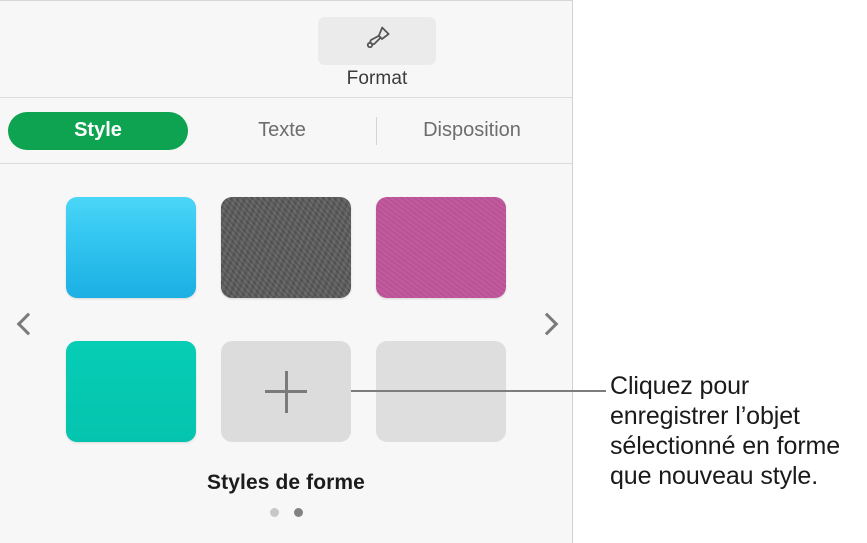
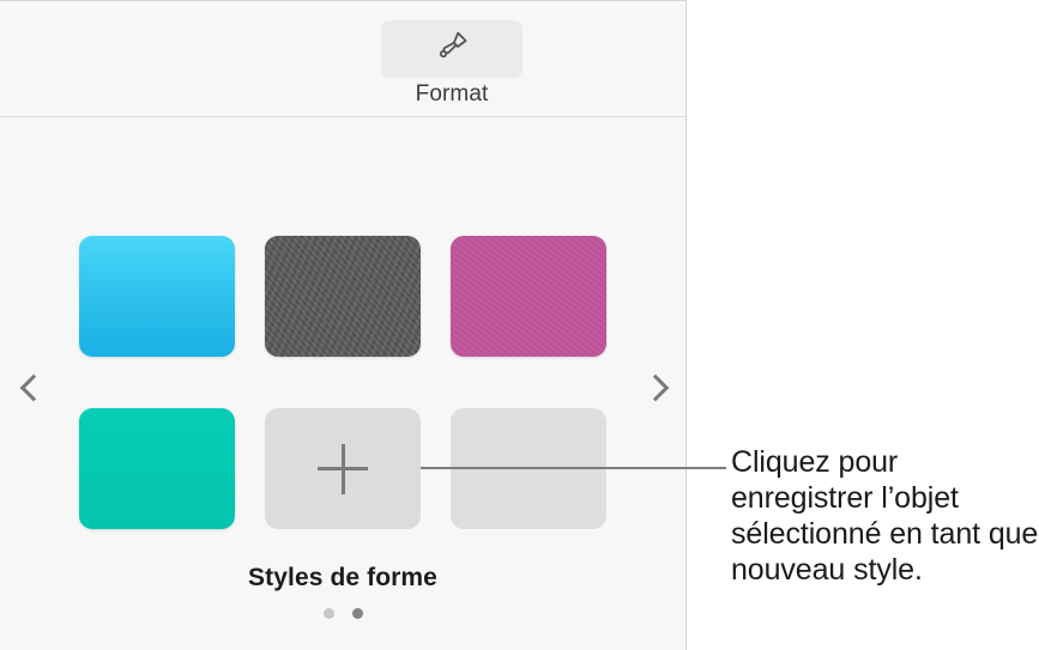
  Format
- Style
- Texte
- Disposition
  Styles de forme
- Cliquez pour enregistrer l’objet sélectionné en forme que nouveau style.
+ Cliquez pour enregistrer l’objet sélectionné en tant que nouveau style.
